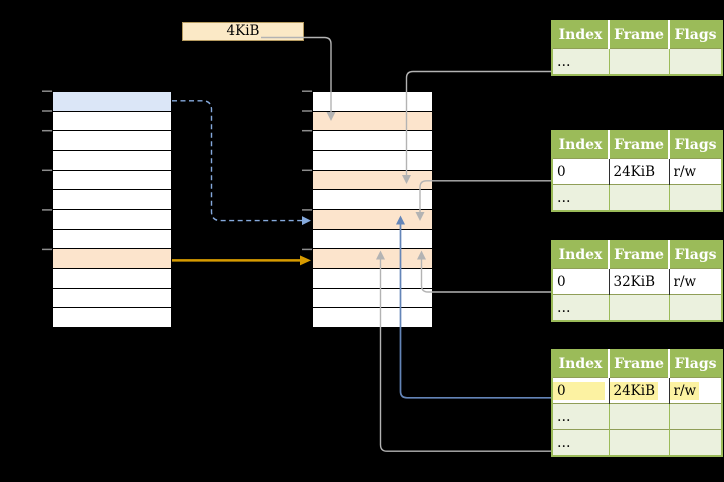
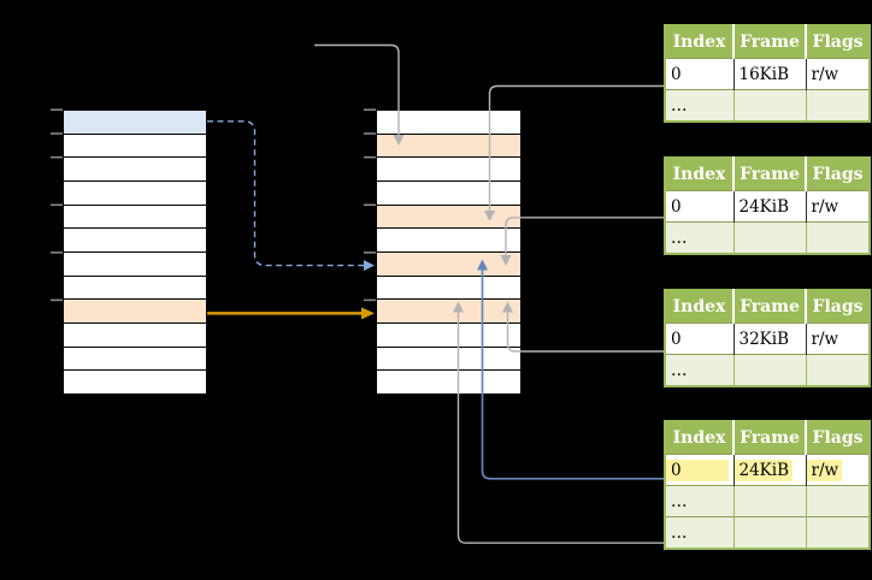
- 4KiB
  Index	Frame	Flags
+ 0	16KiB	r/w
  …
  Index	Frame	Flags
  0	24KiB	r/w
  …
  Index	Frame	Flags
  0	32KiB	r/w
  …
  Index	Frame	Flags
  0	24KiB	r/w
  …
  …
